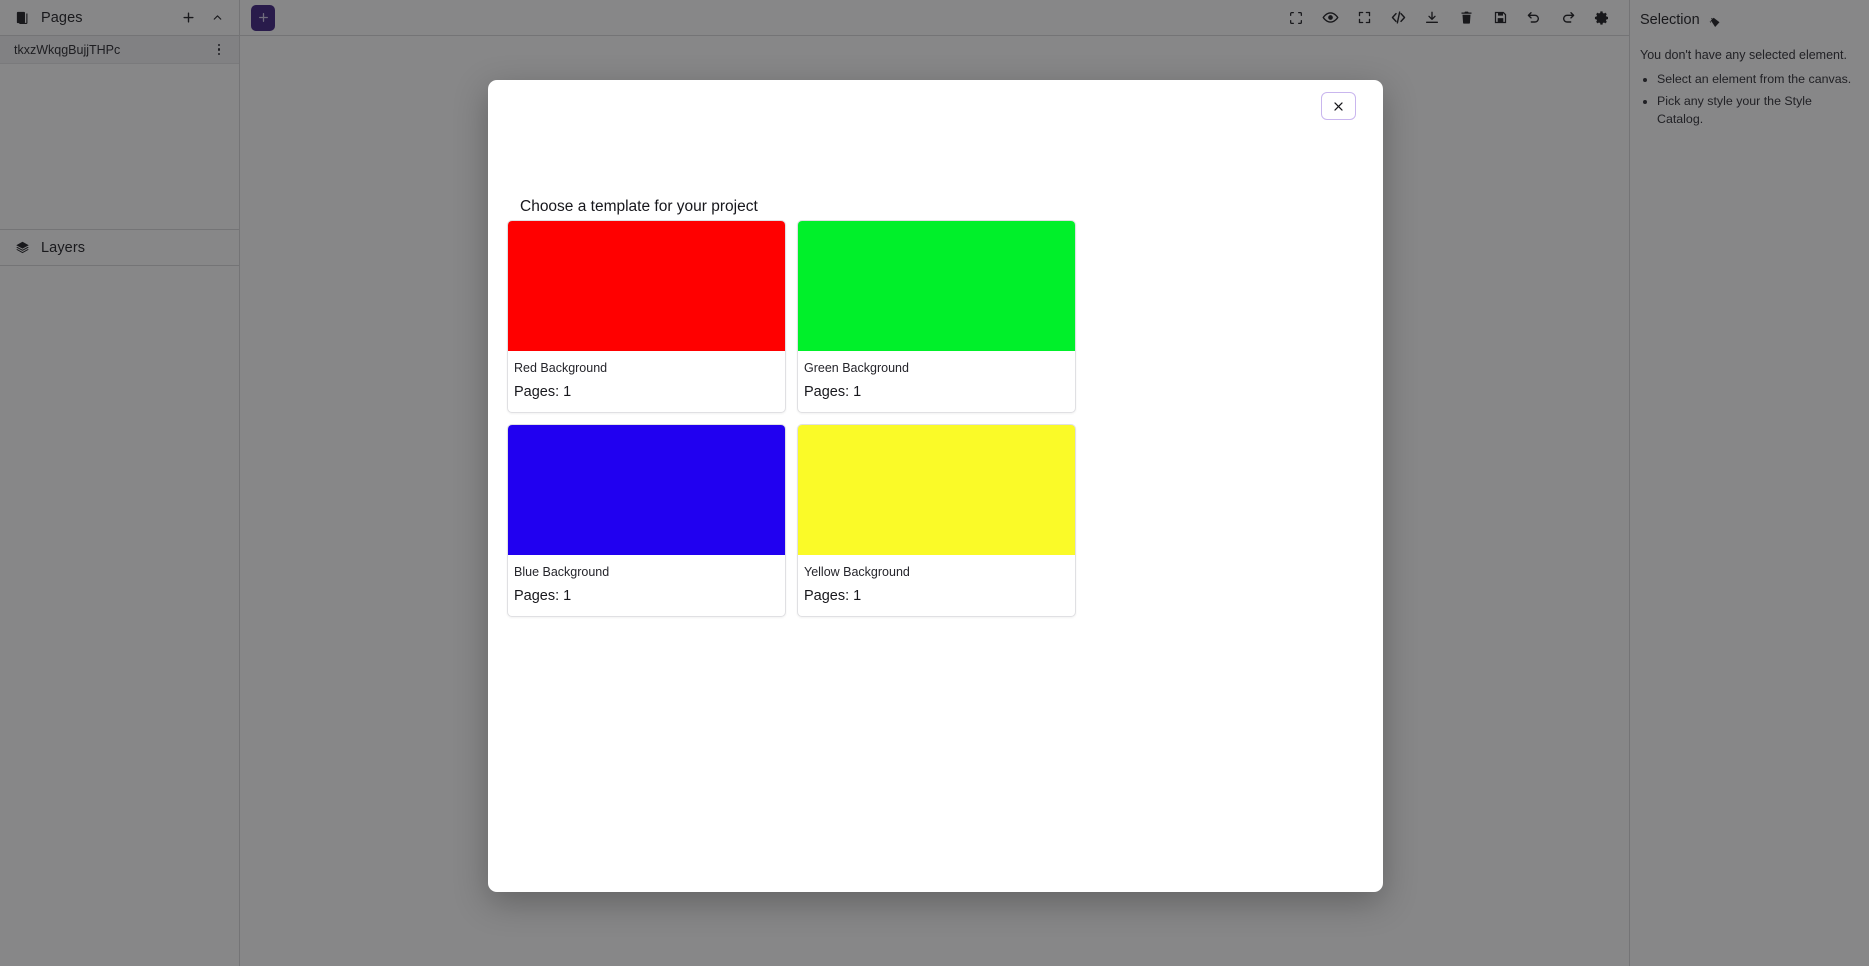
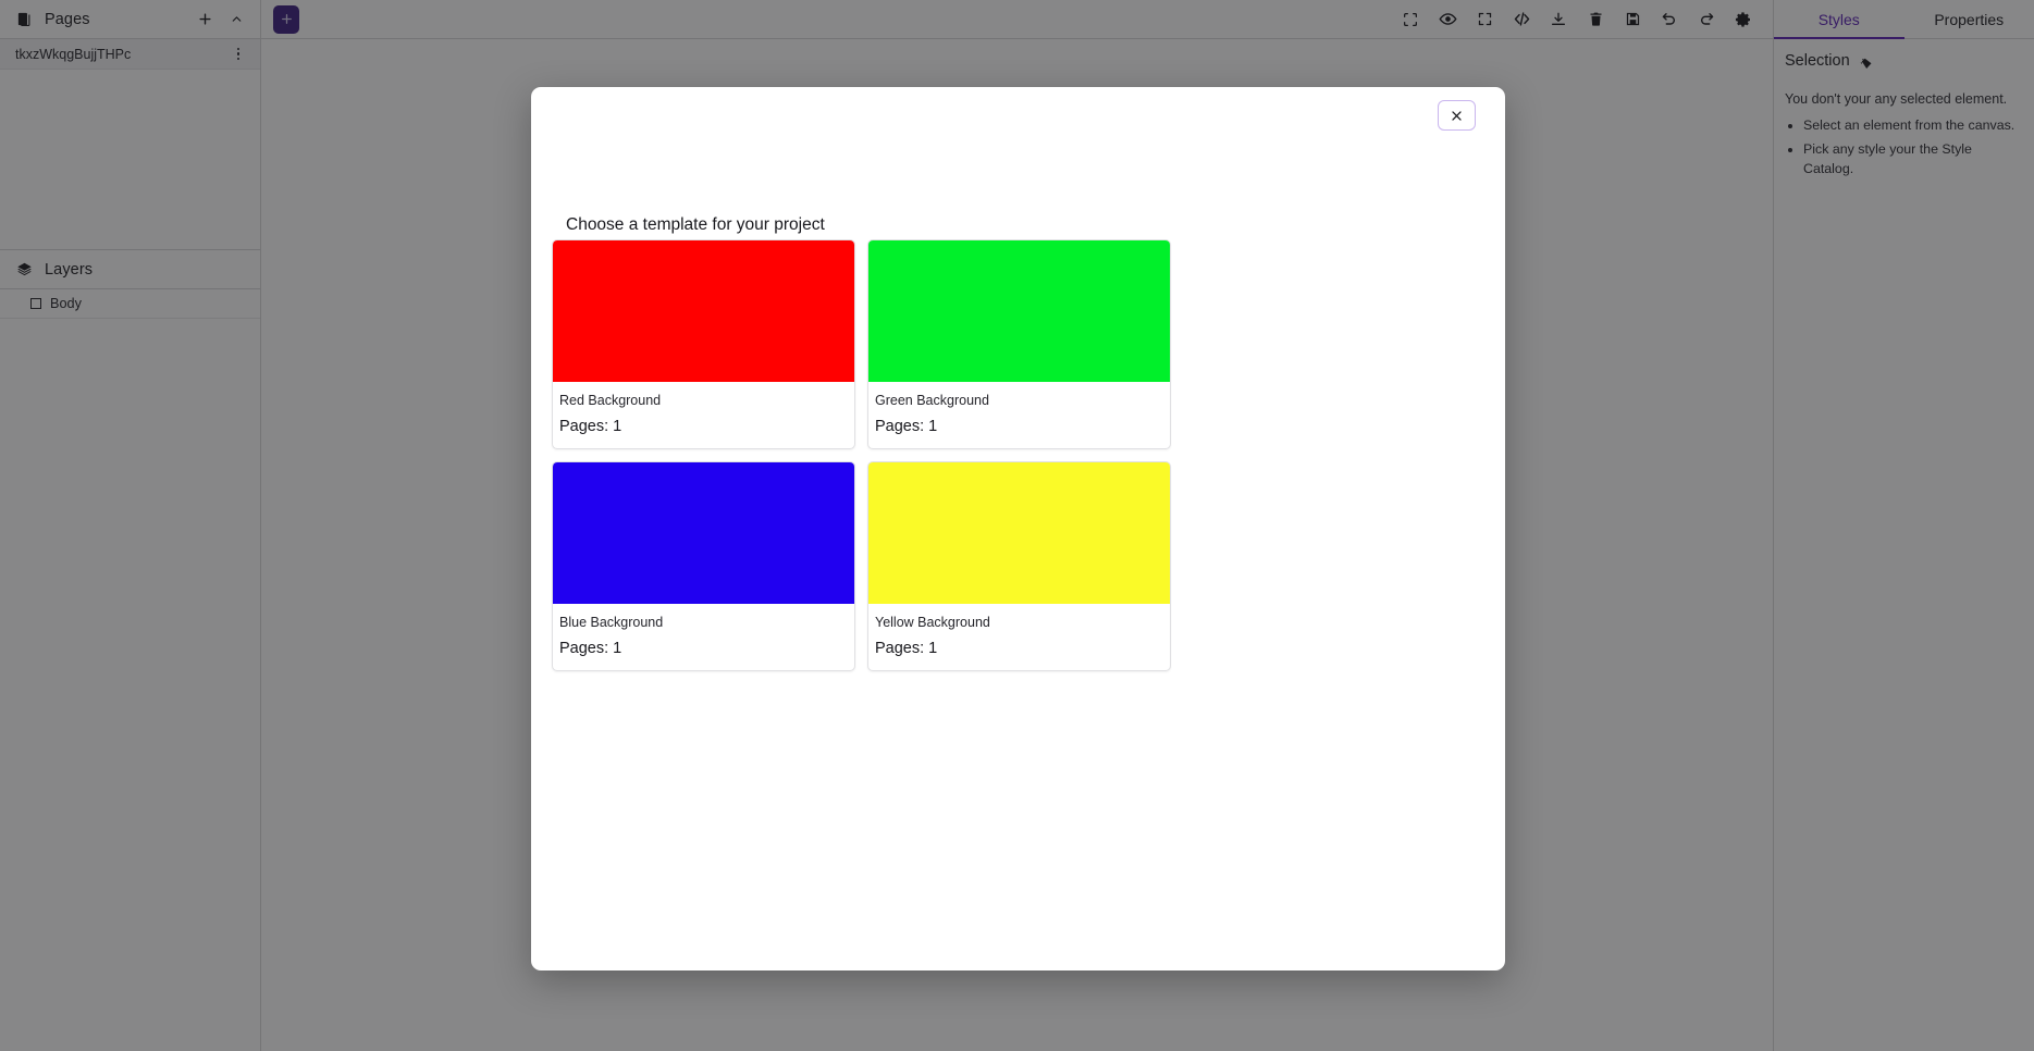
  Pages
  tkxzWkqgBujjTHPc
  Layers
+ Body
+ Styles
+ Properties
  Selection
- You don't have any selected element.
+ You don't your any selected element.
  Select an element from the canvas.
  Pick any style your the Style Catalog.
  Choose a template for your project
  Red Background
  Pages: 1
  Green Background
  Pages: 1
  Blue Background
  Pages: 1
  Yellow Background
  Pages: 1
